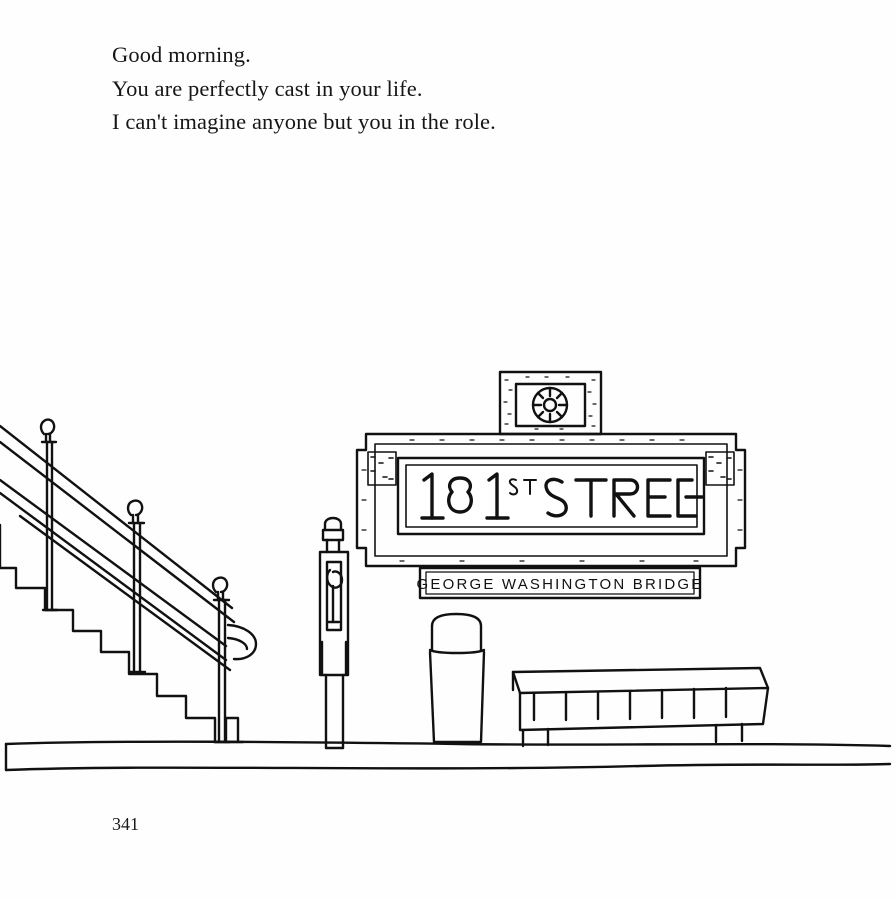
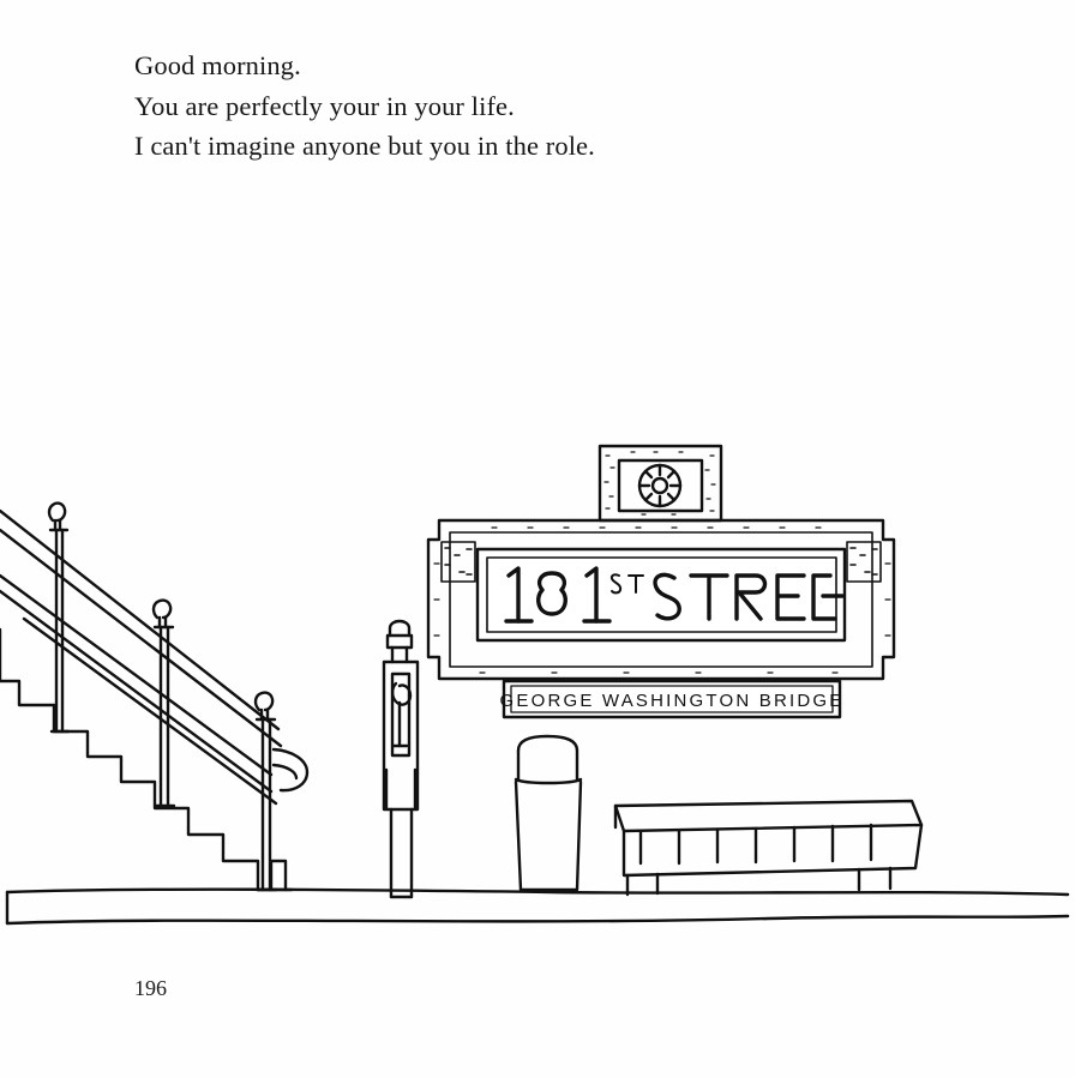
  Good morning.
- You are perfectly cast in your life.
+ You are perfectly your in your life.
  I can't imagine anyone but you in the role.
  GEORGE WASHINGTON BRIDGE
- 341
+ 196
